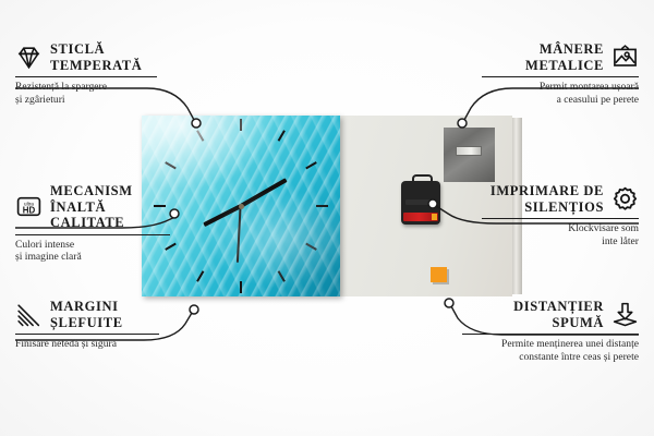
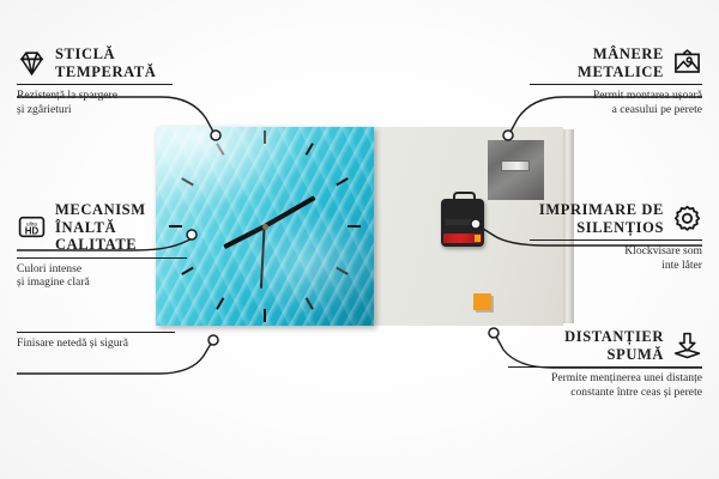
  STICLĂ
  TEMPERATĂ
  Rezistență la spargere
  și zgârieturi
  HD
  MECANISM
  ÎNALTĂ CALITATE
  Culori intense
  și imagine clară
- MARGINI
- ȘLEFUITE
  Finisare netedă și sigură
  MÂNERE
  METALICE
  Permit montarea ușoară
  a ceasului pe perete
  IMPRIMARE DE
  SILENȚIOS
  Klockvisare som
  inte låter
  DISTANȚIER
  SPUMĂ
  Permite menținerea unei distanțe
  constante între ceas și perete
